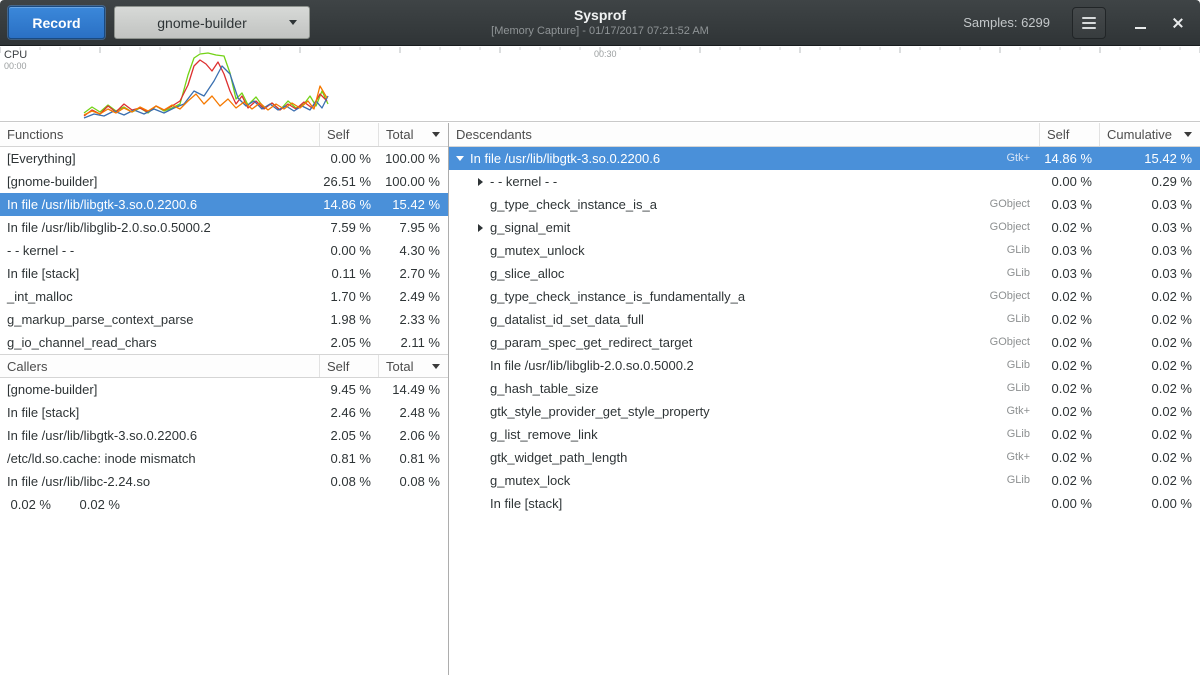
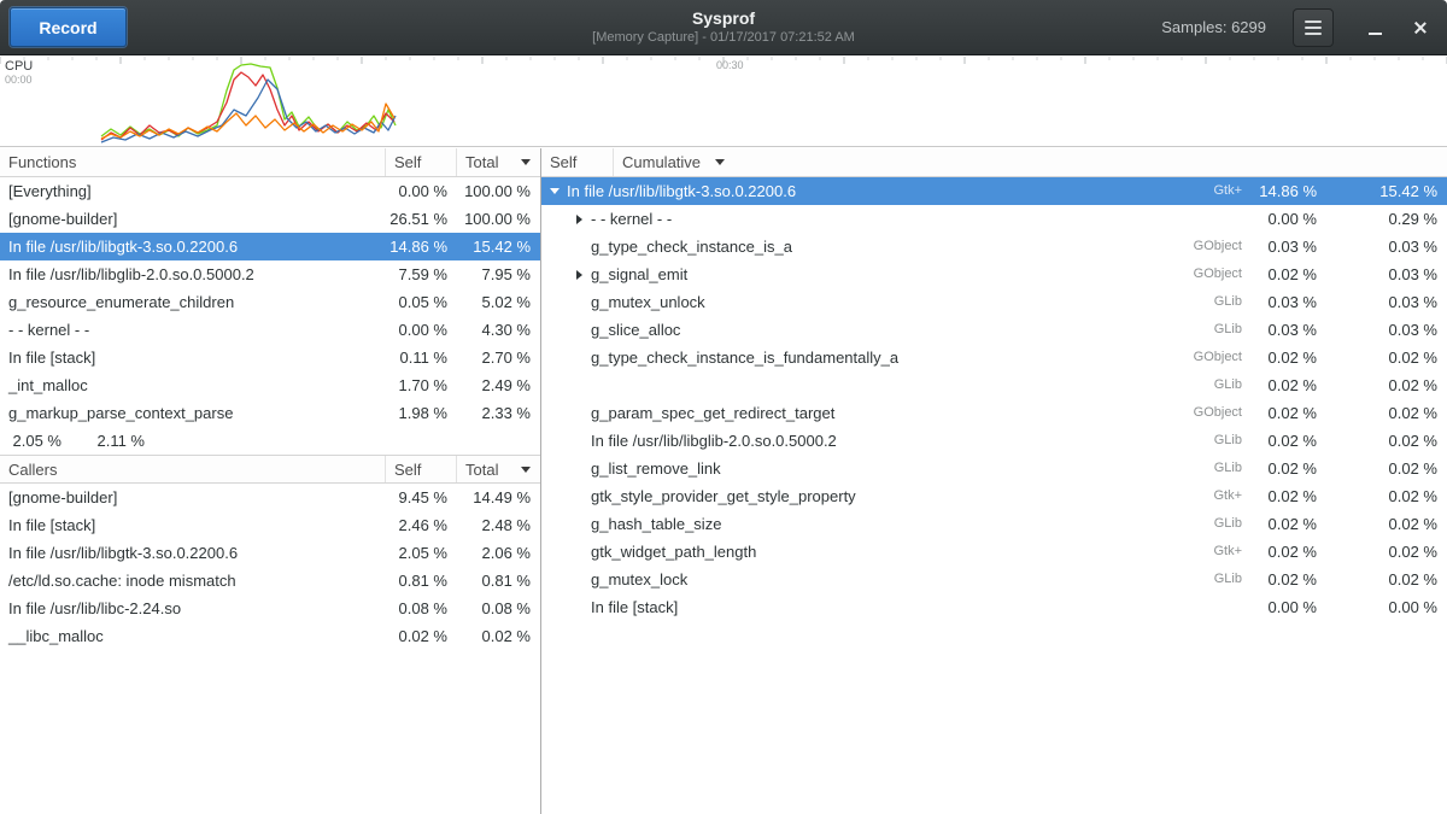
  Record
- gnome-builder
  Sysprof
  [Memory Capture] - 01/17/2017 07:21:52 AM
  Samples: 6299
  CPU
  00:00
  00:30
  Functions
  Self
  Total
  [Everything]
  0.00 %
  100.00 %
  [gnome-builder]
  26.51 %
  100.00 %
  In file /usr/lib/libgtk-3.so.0.2200.6
  14.86 %
  15.42 %
  In file /usr/lib/libglib-2.0.so.0.5000.2
  7.59 %
  7.95 %
+ g_resource_enumerate_children
+ 0.05 %
+ 5.02 %
  - - kernel - -
  0.00 %
  4.30 %
  In file [stack]
  0.11 %
  2.70 %
  _int_malloc
  1.70 %
  2.49 %
  g_markup_parse_context_parse
  1.98 %
  2.33 %
- g_io_channel_read_chars
  2.05 %
  2.11 %
  Callers
  Self
  Total
  [gnome-builder]
  9.45 %
  14.49 %
  In file [stack]
  2.46 %
  2.48 %
  In file /usr/lib/libgtk-3.so.0.2200.6
  2.05 %
  2.06 %
  /etc/ld.so.cache: inode mismatch
  0.81 %
  0.81 %
  In file /usr/lib/libc-2.24.so
  0.08 %
  0.08 %
+ __libc_malloc
  0.02 %
  0.02 %
- Descendants
  Self
  Cumulative
  In file /usr/lib/libgtk-3.so.0.2200.6
  Gtk+
  14.86 %
  15.42 %
  - - kernel - -
  0.00 %
  0.29 %
  g_type_check_instance_is_a
  GObject
  0.03 %
  0.03 %
  g_signal_emit
  GObject
  0.02 %
  0.03 %
  g_mutex_unlock
  GLib
  0.03 %
  0.03 %
  g_slice_alloc
  GLib
  0.03 %
  0.03 %
  g_type_check_instance_is_fundamentally_a
  GObject
  0.02 %
  0.02 %
- g_datalist_id_set_data_full
  GLib
  0.02 %
  0.02 %
  g_param_spec_get_redirect_target
  GObject
  0.02 %
  0.02 %
  In file /usr/lib/libglib-2.0.so.0.5000.2
  GLib
  0.02 %
  0.02 %
- g_hash_table_size
+ g_list_remove_link
  GLib
  0.02 %
  0.02 %
  gtk_style_provider_get_style_property
  Gtk+
  0.02 %
  0.02 %
- g_list_remove_link
+ g_hash_table_size
  GLib
  0.02 %
  0.02 %
  gtk_widget_path_length
  Gtk+
  0.02 %
  0.02 %
  g_mutex_lock
  GLib
  0.02 %
  0.02 %
  In file [stack]
  0.00 %
  0.00 %
